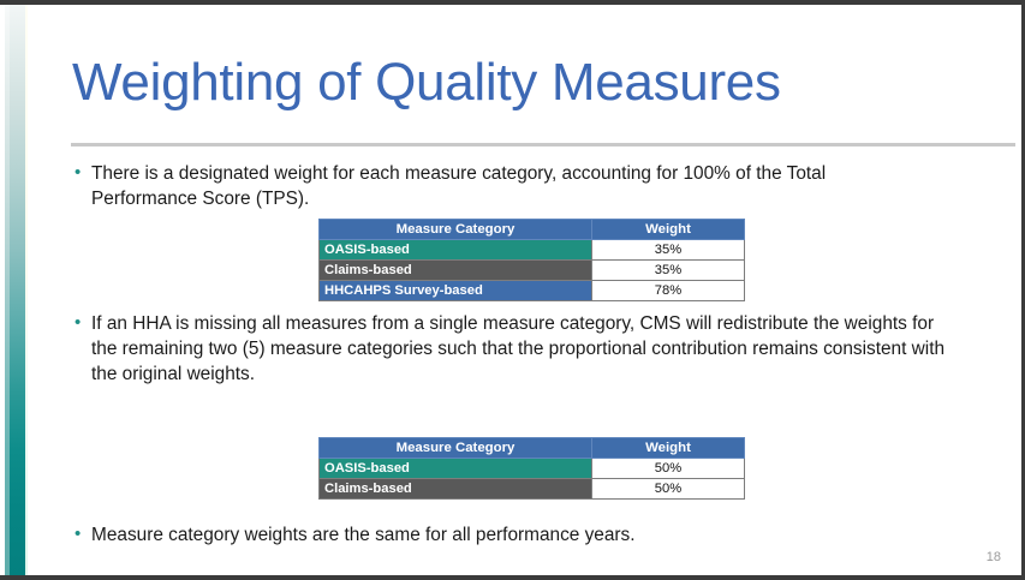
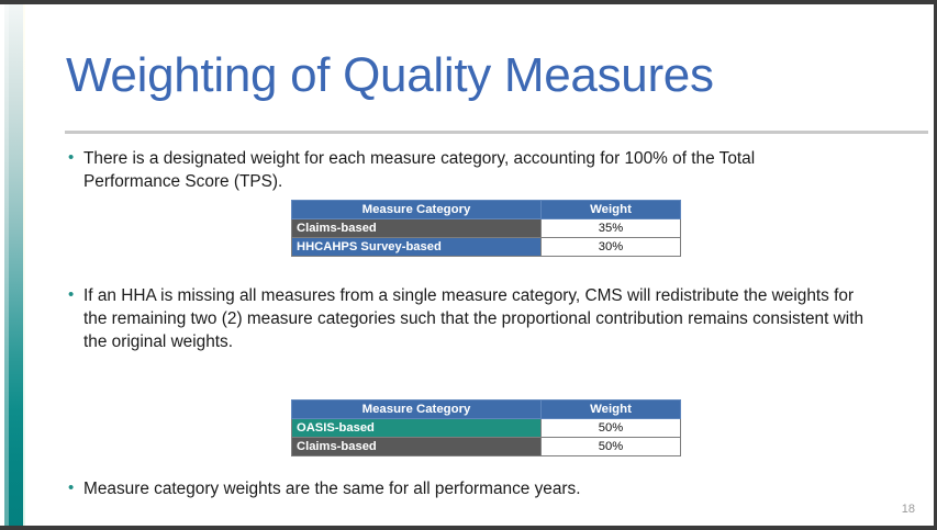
  Weighting of Quality Measures
  •
  There is a designated weight for each measure category, accounting for 100% of the Total Performance Score (TPS).
  Measure Category	Weight
- OASIS-based	35%
  Claims-based	35%
- HHCAHPS Survey-based	78%
+ HHCAHPS Survey-based	30%
  •
- If an HHA is missing all measures from a single measure category, CMS will redistribute the weights for the remaining two (5) measure categories such that the proportional contribution remains consistent with the original weights.
+ If an HHA is missing all measures from a single measure category, CMS will redistribute the weights for the remaining two (2) measure categories such that the proportional contribution remains consistent with the original weights.
  Measure Category	Weight
  OASIS-based	50%
  Claims-based	50%
  •
  Measure category weights are the same for all performance years.
  18
